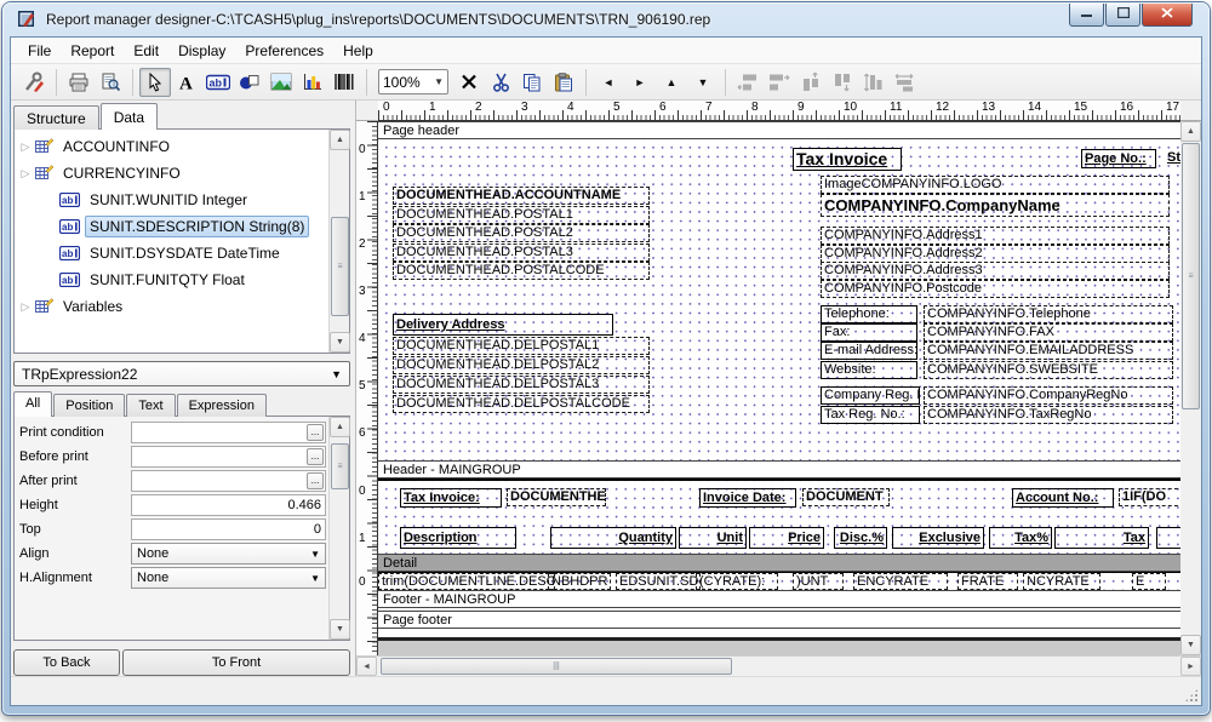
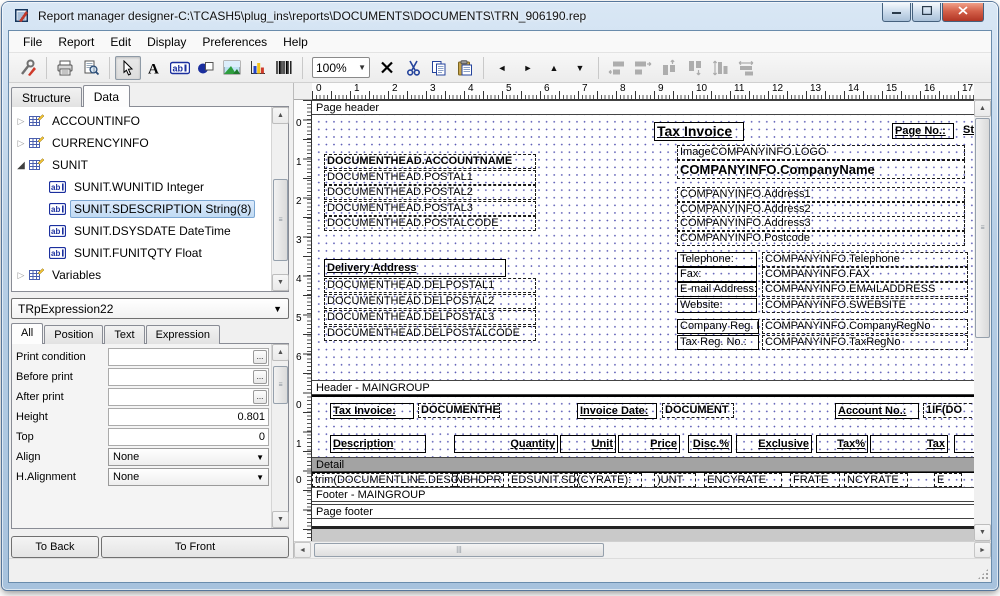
  Report manager designer-C:\TCASH5\plug_ins\reports\DOCUMENTS\DOCUMENTS\TRN_906190.rep
  File
  Report
  Edit
  Display
  Preferences
  Help
  A
  ab
  100%
  ▼
  ◄
  ►
  ▲
  ▼
  Structure
  Data
  ▷
  ACCOUNTINFO
  ▷
  CURRENCYINFO
+ ◢
+ SUNIT
  ab
  SUNIT.WUNITID Integer
  ab
  SUNIT.SDESCRIPTION String(8)
  ab
  SUNIT.DSYSDATE DateTime
  ab
  SUNIT.FUNITQTY Float
  ▷
  Variables
  TRpExpression22
  ▼
  All
  Position
  Text
  Expression
  Print condition
  ...
  Before print
  ...
  After print
  ...
  Height
- 0.466
+ 0.801
  Top
  0
  Align
  None
  ▼
  H.Alignment
  None
  ▼
  To Back
  To Front
  0
  1
  2
  3
  4
  5
  6
  7
  8
  9
  10
  11
  12
  13
  14
  15
  16
  17
  0
  1
  2
  3
  4
  5
  6
  0
  1
  0
  Page header
  Tax Invoice
  Page No.:
  DOCUMENTHEAD.ACCOUNTNAME
  DOCUMENTHEAD.POSTAL1
  DOCUMENTHEAD.POSTAL2
  DOCUMENTHEAD.POSTAL3
  DOCUMENTHEAD.POSTALCODE
  ImageCOMPANYINFO.LOGO
  COMPANYINFO.CompanyName
  COMPANYINFO.Address1
  COMPANYINFO.Address2
  COMPANYINFO.Address3
  COMPANYINFO.Postcode
  Delivery Address
  DOCUMENTHEAD.DELPOSTAL1
  DOCUMENTHEAD.DELPOSTAL2
  DOCUMENTHEAD.DELPOSTAL3
  DOCUMENTHEAD.DELPOSTALCODE
  Telephone:
  COMPANYINFO.Telephone
  Fax:
  COMPANYINFO.FAX
  E-mail Address:
  COMPANYINFO.EMAILADDRESS
  Website:
  COMPANYINFO.SWEBSITE
  Company Reg.
  COMPANYINFO.CompanyRegNo
  Tax Reg. No.:
  COMPANYINFO.TaxRegNo
  Header - MAINGROUP
  Tax Invoice:
  DOCUMENTHE
  Invoice Date:
  DOCUMENT
  Account No.:
  1IF(DO
  Description
  Quantity
  Unit
  Price
  Disc.%
  Exclusive
  Tax%
  Tax
  Detail
  trim(DOCUMENTLINE.DESC
  NBHDPR
  EDSUNIT.SD
  (CYRATE):
  )UNT
  ENCYRATE
  FRATE
  NCYRATE
  E
  Footer - MAINGROUP
  Page footer
